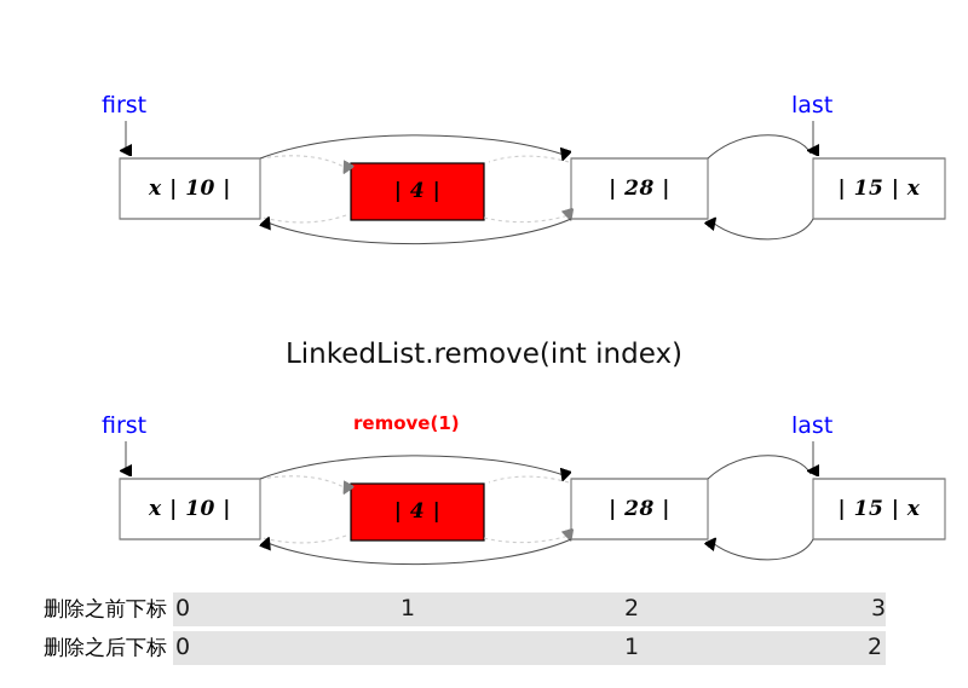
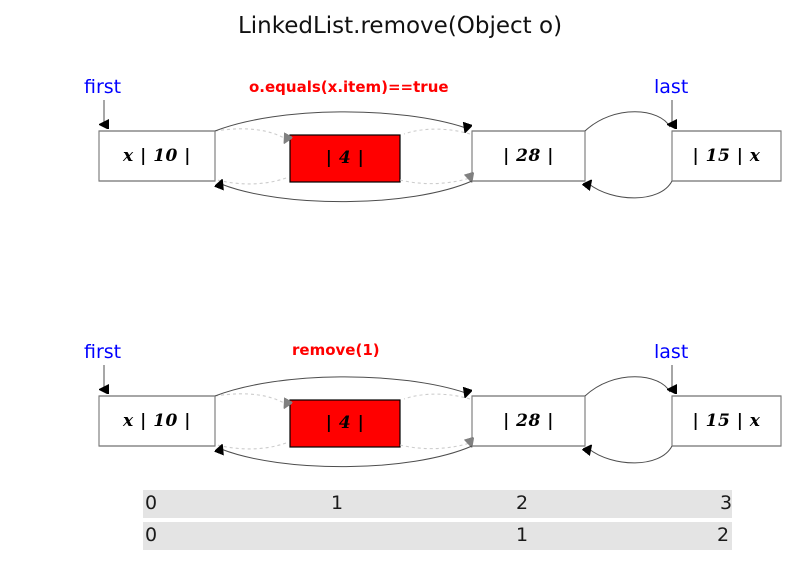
+ LinkedList.remove(Object o)
  first
  last
+ o.equals(x.item)==true
  x | 10 |
  | 4 |
  | 28 |
  | 15 | x
- LinkedList.remove(int index)
  first
  last
  remove(1)
  x | 10 |
  | 4 |
  | 28 |
  | 15 | x
- 删除之前下标
- 删除之后下标
  0
  1
  2
  3
  0
  1
  2
